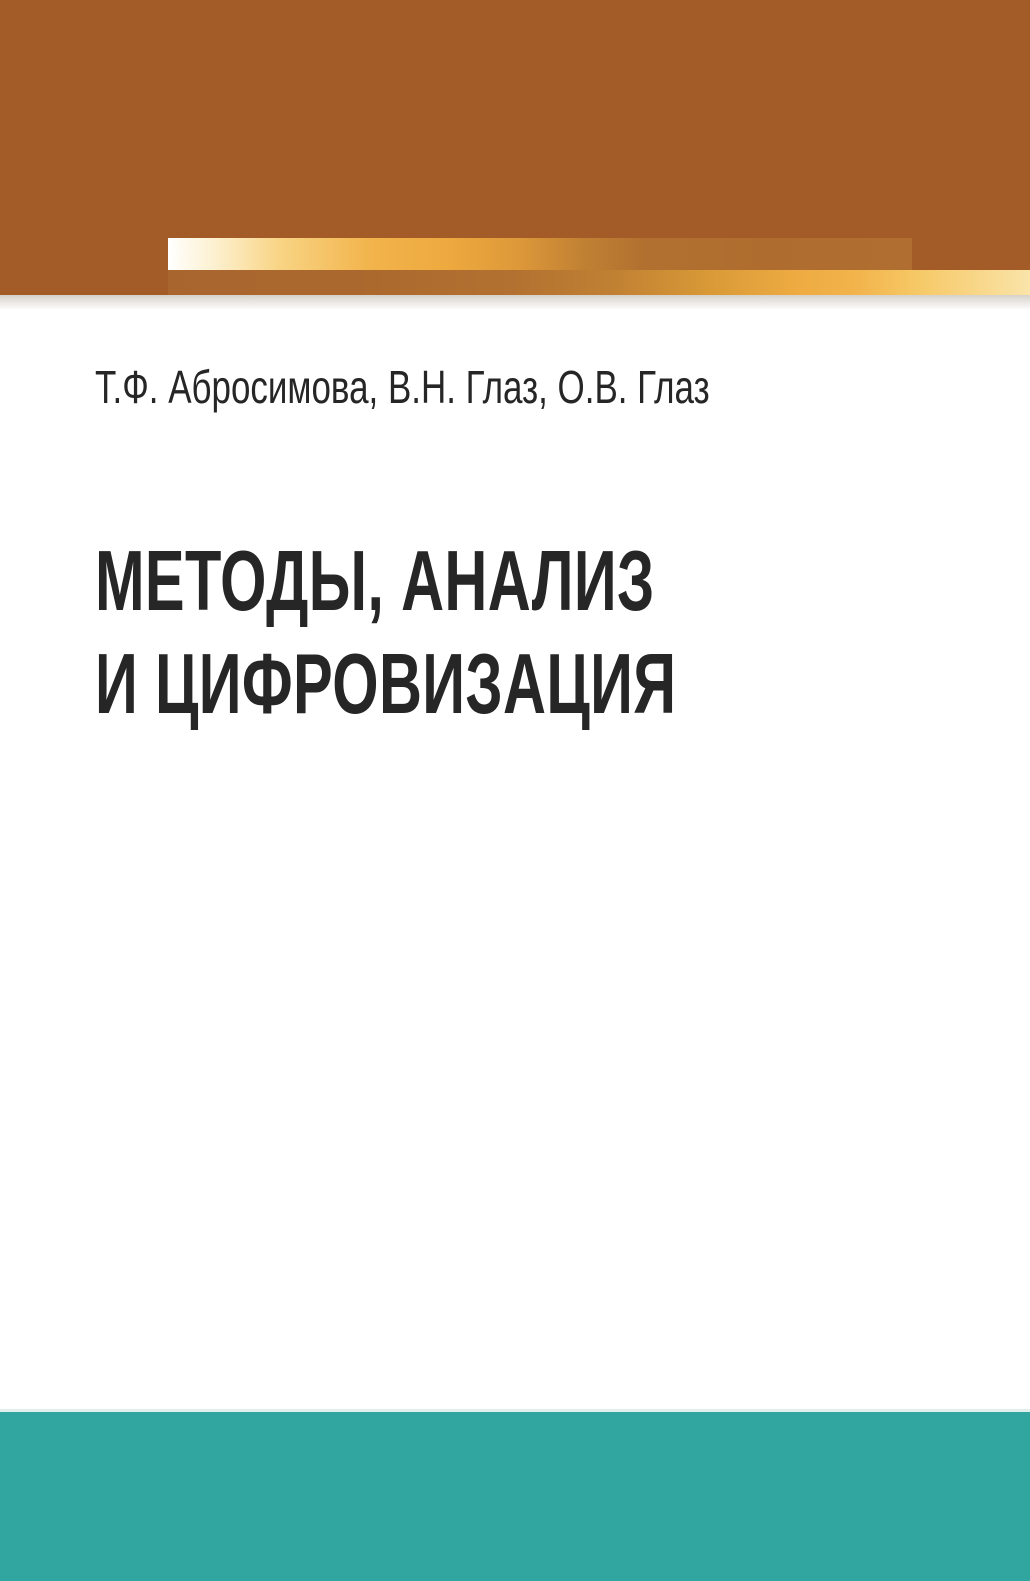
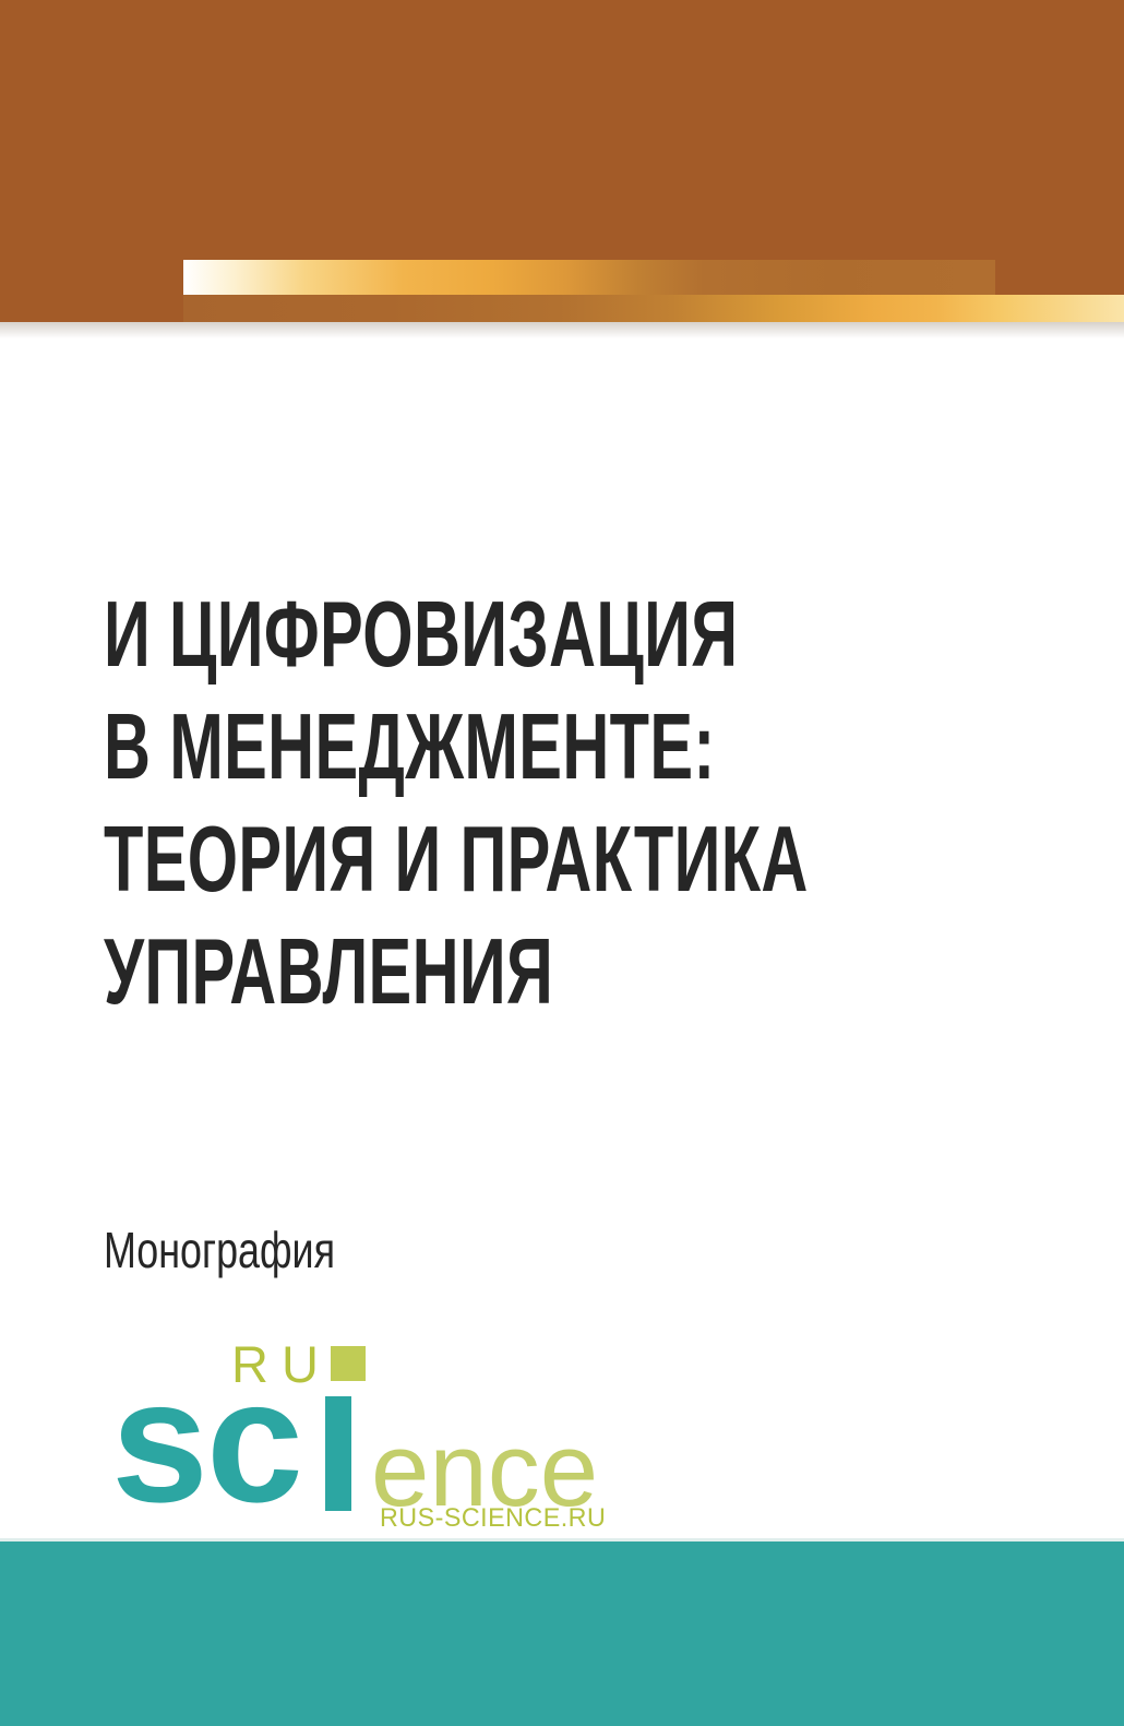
- Т.Ф. Абросимова, В.Н. Глаз, О.В. Глаз
- МЕТОДЫ, АНАЛИЗ
  И ЦИФРОВИЗАЦИЯ
+ В МЕНЕДЖМЕНТЕ:
+ ТЕОРИЯ И ПРАКТИКА
+ УПРАВЛЕНИЯ
+ Монография
+ RU
+ sc
+ ence
+ RUS-SCIENCE.RU
